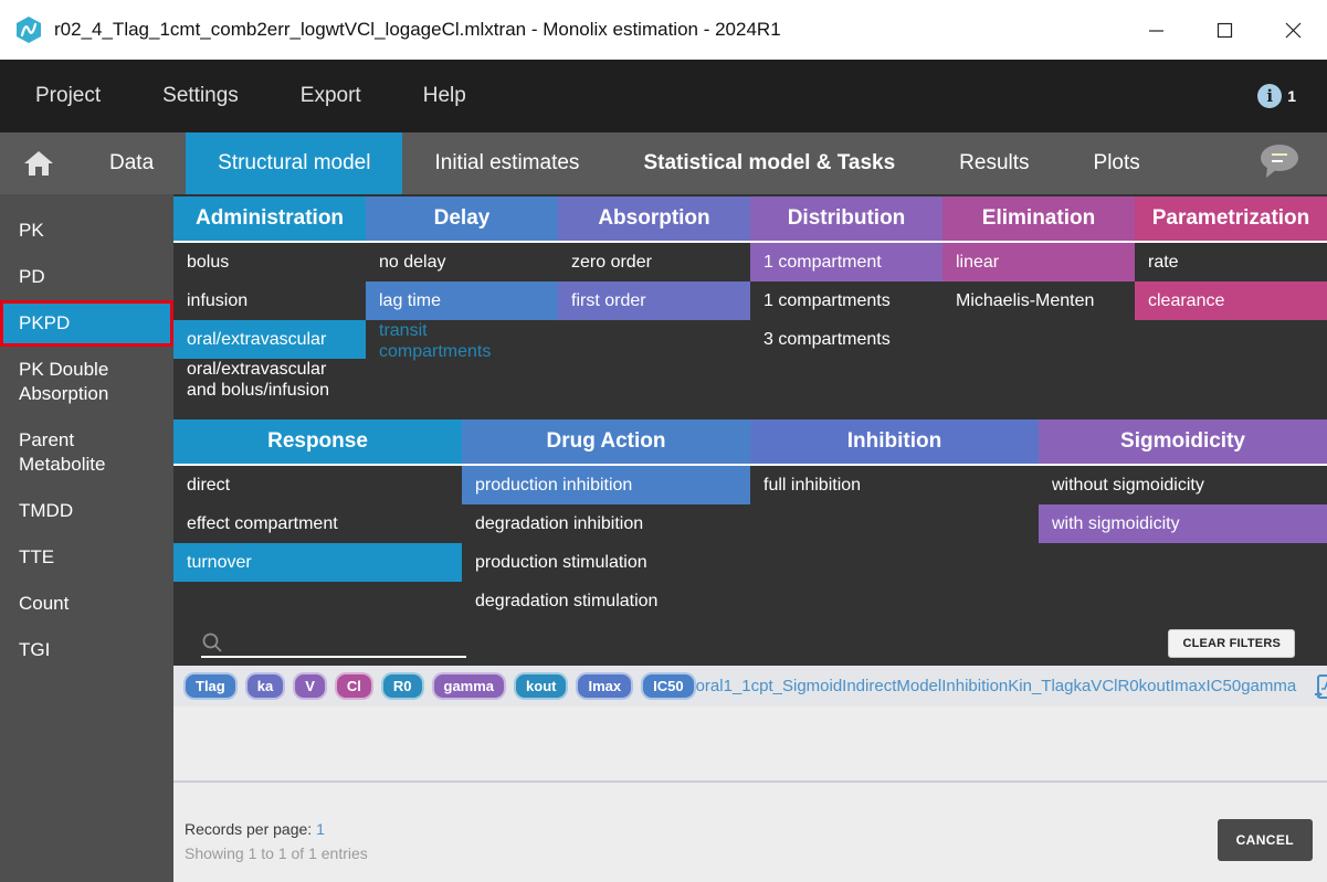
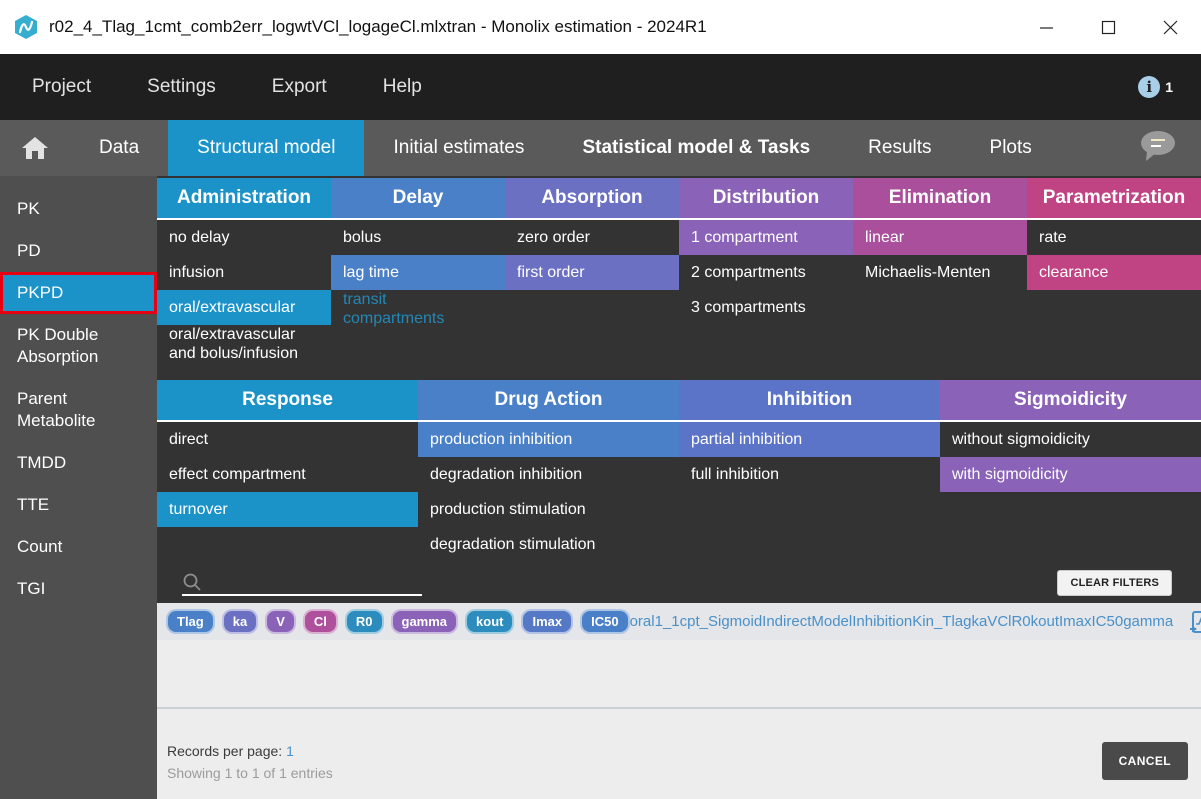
  r02_4_Tlag_1cmt_comb2err_logwtVCl_logageCl.mlxtran - Monolix estimation - 2024R1
  Project
  Settings
  Export
  Help
  i
  1
  Data
  Structural model
  Initial estimates
  Statistical model & Tasks
  Results
  Plots
  PK
  PD
  PKPD
  PK Double Absorption
  Parent Metabolite
  TMDD
  TTE
  Count
  TGI
  Administration
- bolus
+ no delay
  infusion
  oral/extravascular
  oral/extravascular and bolus/infusion
  Delay
- no delay
+ bolus
  lag time
  transit compartments
  Absorption
  zero order
  first order
  Distribution
  1 compartment
- 1 compartments
+ 2 compartments
  3 compartments
  Elimination
  linear
  Michaelis-Menten
  Parametrization
  rate
  clearance
  Response
  direct
  effect compartment
  turnover
  Drug Action
  production inhibition
  degradation inhibition
  production stimulation
  degradation stimulation
  Inhibition
+ partial inhibition
  full inhibition
  Sigmoidicity
  without sigmoidicity
  with sigmoidicity
  CLEAR FILTERS
  Tlag
  ka
  V
  Cl
  R0
  gamma
  kout
  Imax
  IC50
  oral1_1cpt_SigmoidIndirectModelInhibitionKin_TlagkaVClR0koutImaxIC50gamma
  Records per page: 1
  Showing 1 to 1 of 1 entries
  CANCEL
